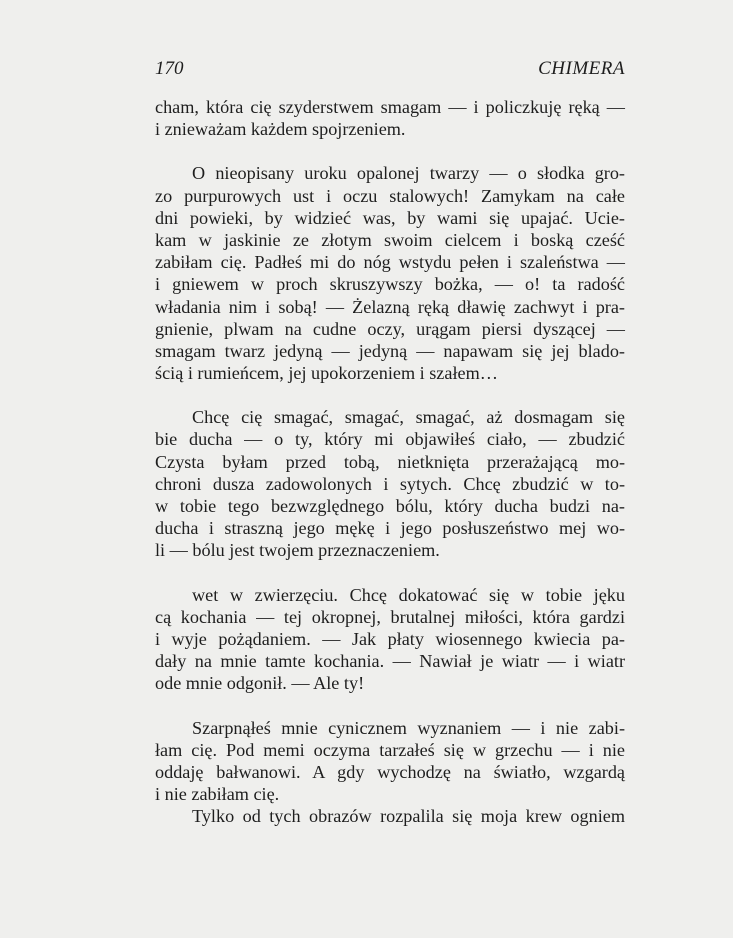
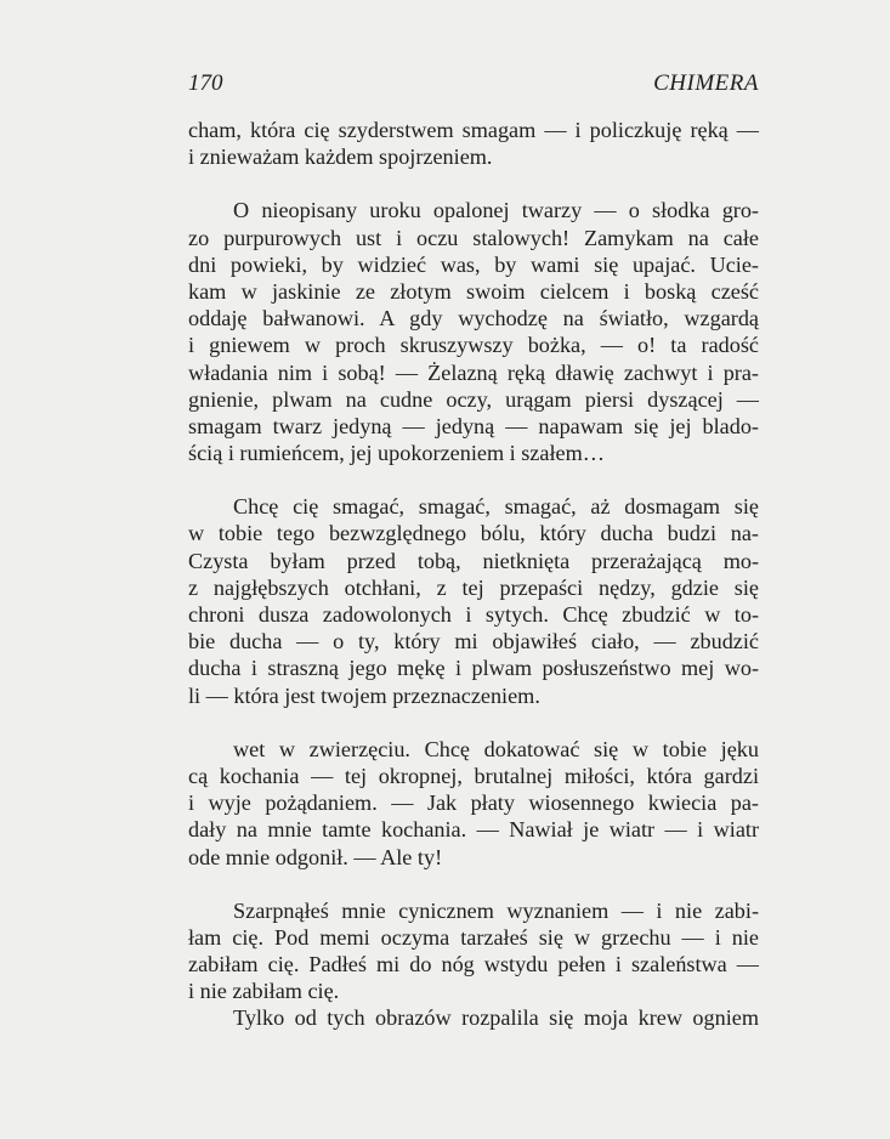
  170
  CHIMERA
  cham, która cię szyderstwem smagam — i policzkuję ręką —
  i znieważam każdem spojrzeniem.
  O nieopisany uroku opalonej twarzy — o słodka gro-
  zo purpurowych ust i oczu stalowych! Zamykam na całe
  dni powieki, by widzieć was, by wami się upajać. Ucie-
  kam w jaskinie ze złotym swoim cielcem i boską cześć
- zabiłam cię. Padłeś mi do nóg wstydu pełen i szaleństwa —
+ oddaję bałwanowi. A gdy wychodzę na światło, wzgardą
  i gniewem w proch skruszywszy bożka, — o! ta radość
  władania nim i sobą! — Żelazną ręką dławię zachwyt i pra-
  gnienie, plwam na cudne oczy, urągam piersi dyszącej —
  smagam twarz jedyną — jedyną — napawam się jej blado-
  ścią i rumieńcem, jej upokorzeniem i szałem…
  Chcę cię smagać, smagać, smagać, aż dosmagam się
- bie ducha — o ty, który mi objawiłeś ciało, — zbudzić
+ w tobie tego bezwzględnego bólu, który ducha budzi na-
  Czysta byłam przed tobą, nietknięta przerażającą mo-
+ z najgłębszych otchłani, z tej przepaści nędzy, gdzie się
  chroni dusza zadowolonych i sytych. Chcę zbudzić w to-
- w tobie tego bezwzględnego bólu, który ducha budzi na-
+ bie ducha — o ty, który mi objawiłeś ciało, — zbudzić
- ducha i straszną jego mękę i jego posłuszeństwo mej wo-
+ ducha i straszną jego mękę i plwam posłuszeństwo mej wo-
- li — bólu jest twojem przeznaczeniem.
+ li — która jest twojem przeznaczeniem.
  wet w zwierzęciu. Chcę dokatować się w tobie jęku
  cą kochania — tej okropnej, brutalnej miłości, która gardzi
  i wyje pożądaniem. — Jak płaty wiosennego kwiecia pa-
  dały na mnie tamte kochania. — Nawiał je wiatr — i wiatr
  ode mnie odgonił. — Ale ty!
  Szarpnąłeś mnie cynicznem wyznaniem — i nie zabi-
  łam cię. Pod memi oczyma tarzałeś się w grzechu — i nie
- oddaję bałwanowi. A gdy wychodzę na światło, wzgardą
+ zabiłam cię. Padłeś mi do nóg wstydu pełen i szaleństwa —
  i nie zabiłam cię.
  Tylko od tych obrazów rozpalila się moja krew ogniem
